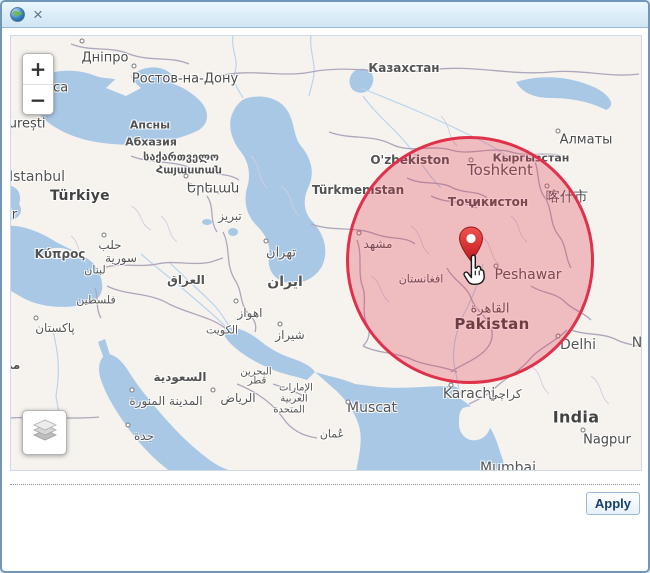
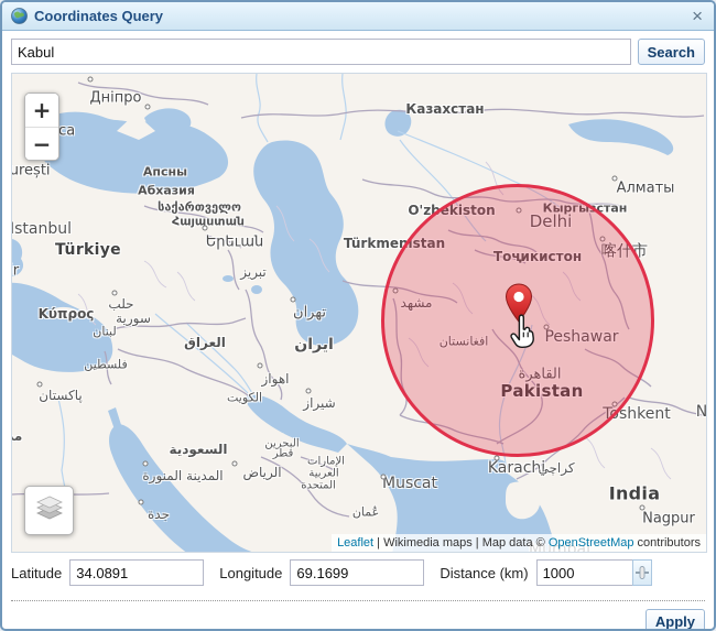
+ Coordinates Query
  ×
+ Kabul
+ Search
  Дніпро
- Ростов-на-Дону
  Апсны
  Абхазия
  საქართველო
  Հայաստան
  Երեւան
  Istanbul
  Türkiye
  Κύπρος
  حلب
  سورية
  لبنان
  فلسطين
  العراق
  تبريز
  تهران
  ايران
  اهواز
  الكويت
  شيراز
  پاکستان
  السعودية
  المدينة المنورة
  جدة
  الرياض
  البحرين
  قطر
  الإمارات
  العربية
  المتحدة
  عُمان
  Muscat
  Казахстан
  Алматы
  Кыргызстан
  O'zbekiston
- Toshkent
+ Delhi
  Türkmenistan
  Тоҷикистон
  喀什市
  مشهد
  افغانستان
  Peshawar
  القاهرة
  Pakistan
- Delhi
+ Toshkent
  Karachi
  كراچي
  Mumbai
  India
  Nagpur
  +
  −
+ Leaflet | Wikimedia maps | Map data © OpenStreetMap contributors
+ Latitude
+ 34.0891
+ Longitude
+ 69.1699
+ Distance (km)
+ 1000
  Apply
